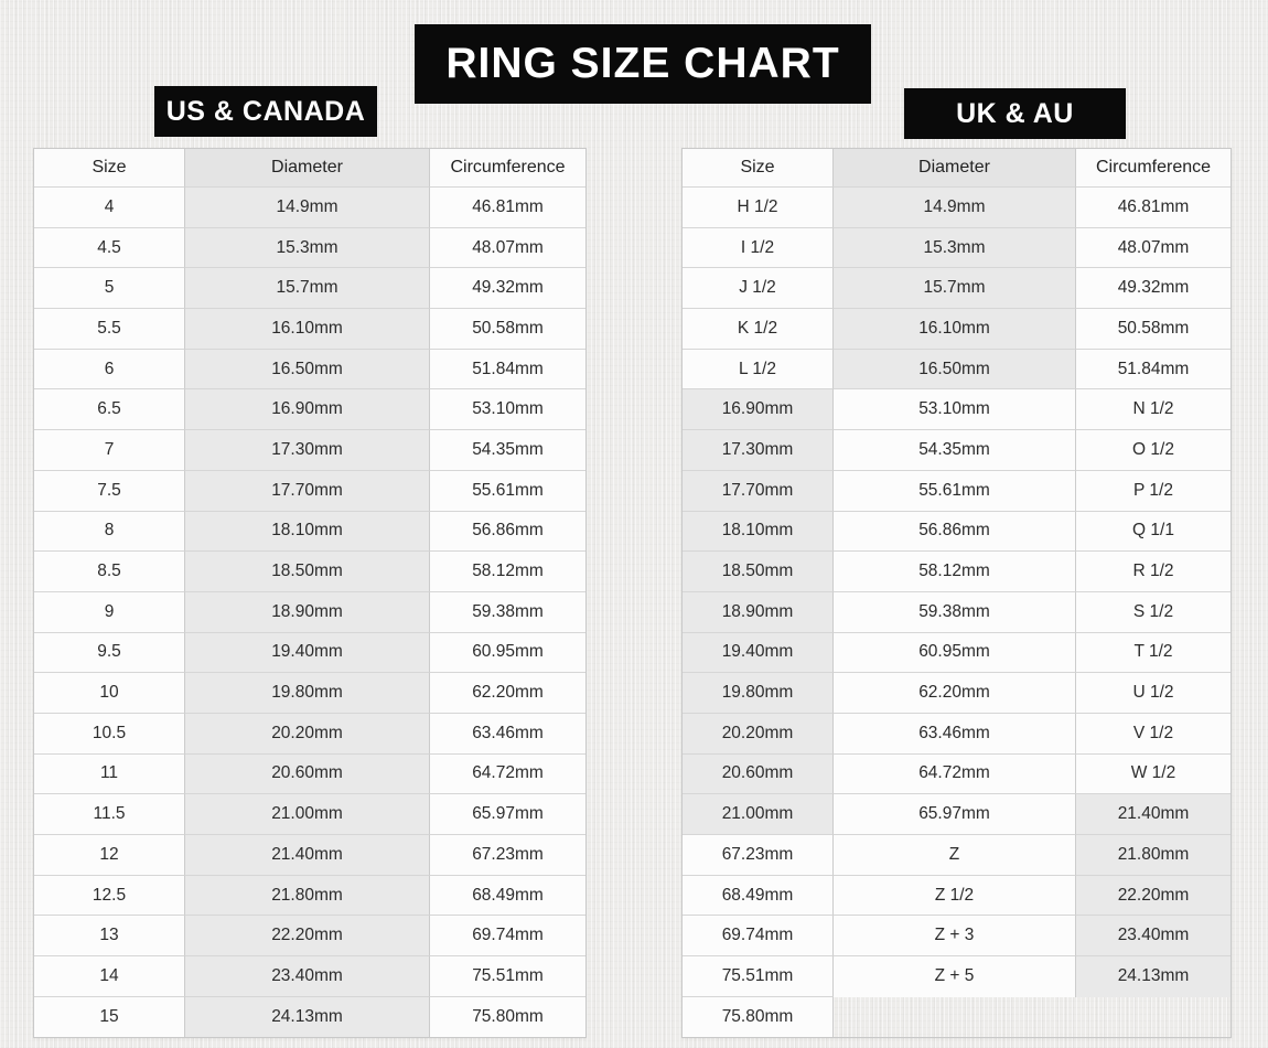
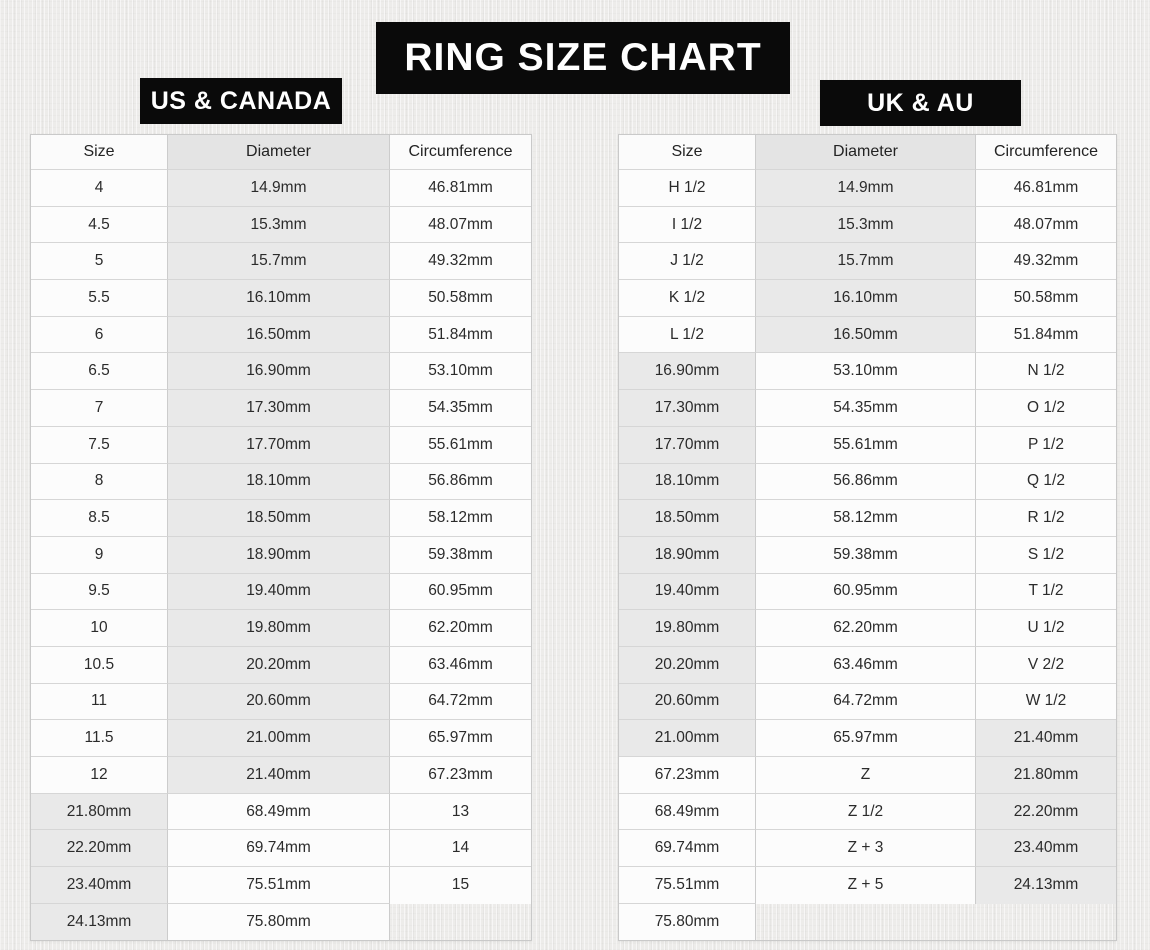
  RING SIZE CHART
  US & CANADA
  UK & AU
  Size
  Diameter
  Circumference
  4
  14.9mm
  46.81mm
  4.5
  15.3mm
  48.07mm
  5
  15.7mm
  49.32mm
  5.5
  16.10mm
  50.58mm
  6
  16.50mm
  51.84mm
  6.5
  16.90mm
  53.10mm
  7
  17.30mm
  54.35mm
  7.5
  17.70mm
  55.61mm
  8
  18.10mm
  56.86mm
  8.5
  18.50mm
  58.12mm
  9
  18.90mm
  59.38mm
  9.5
  19.40mm
  60.95mm
  10
  19.80mm
  62.20mm
  10.5
  20.20mm
  63.46mm
  11
  20.60mm
  64.72mm
  11.5
  21.00mm
  65.97mm
  12
  21.40mm
  67.23mm
- 12.5
  21.80mm
  68.49mm
  13
  22.20mm
  69.74mm
  14
  23.40mm
  75.51mm
  15
  24.13mm
  75.80mm
  Size
  Diameter
  Circumference
  H 1/2
  14.9mm
  46.81mm
  I 1/2
  15.3mm
  48.07mm
  J 1/2
  15.7mm
  49.32mm
  K 1/2
  16.10mm
  50.58mm
  L 1/2
  16.50mm
  51.84mm
  16.90mm
  53.10mm
  N 1/2
  17.30mm
  54.35mm
  O 1/2
  17.70mm
  55.61mm
  P 1/2
  18.10mm
  56.86mm
- Q 1/1
+ Q 1/2
  18.50mm
  58.12mm
  R 1/2
  18.90mm
  59.38mm
  S 1/2
  19.40mm
  60.95mm
  T 1/2
  19.80mm
  62.20mm
  U 1/2
  20.20mm
  63.46mm
- V 1/2
+ V 2/2
  20.60mm
  64.72mm
  W 1/2
  21.00mm
  65.97mm
  21.40mm
  67.23mm
  Z
  21.80mm
  68.49mm
  Z 1/2
  22.20mm
  69.74mm
  Z + 3
  23.40mm
  75.51mm
  Z + 5
  24.13mm
  75.80mm
